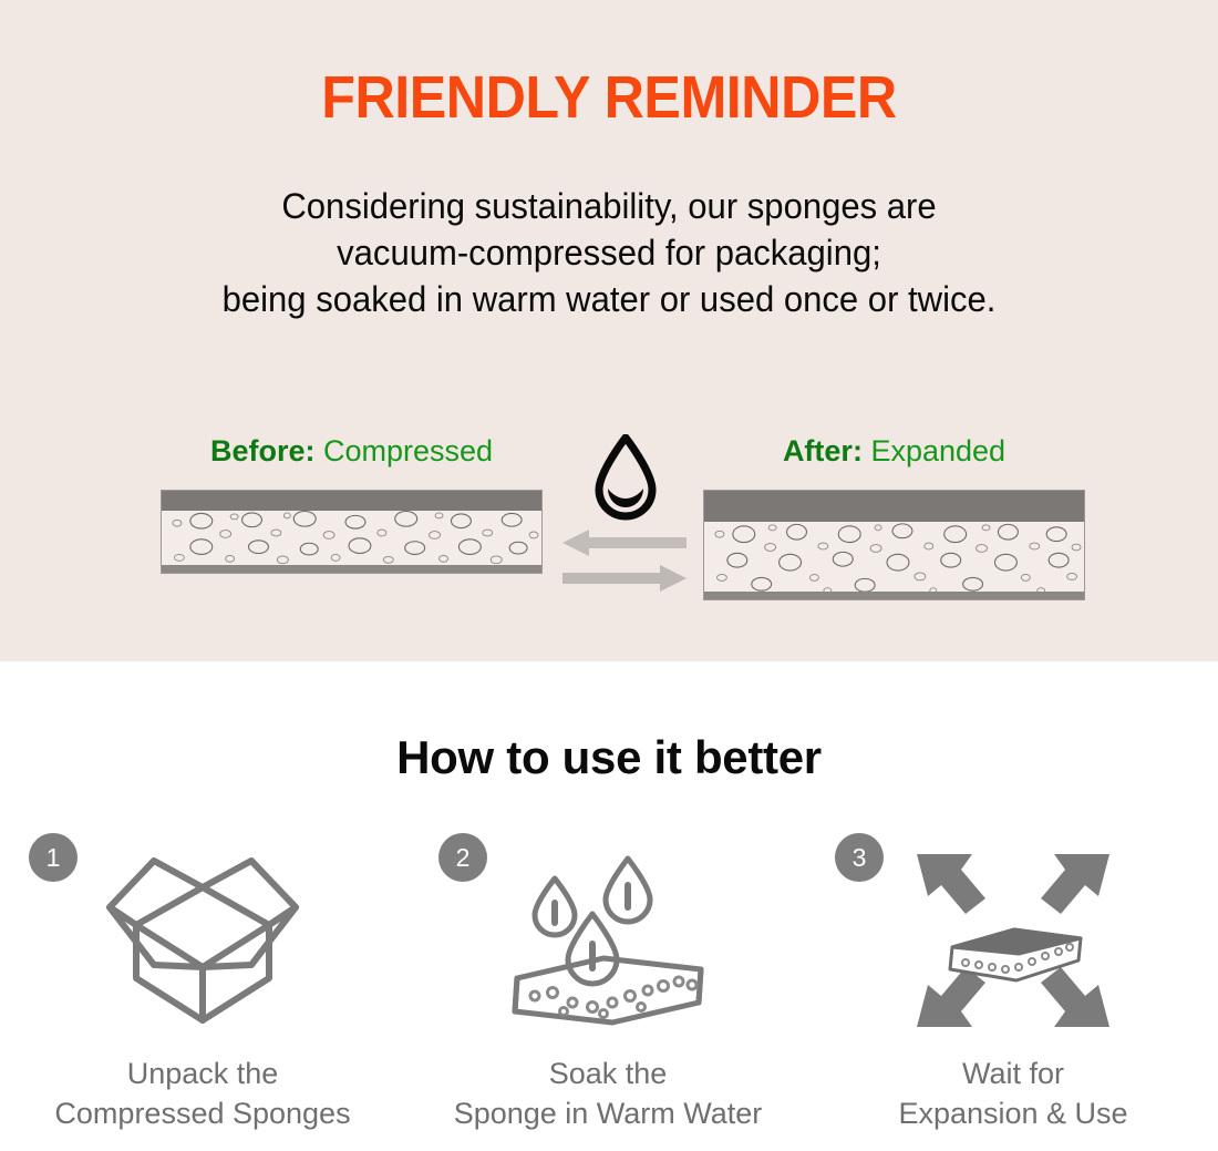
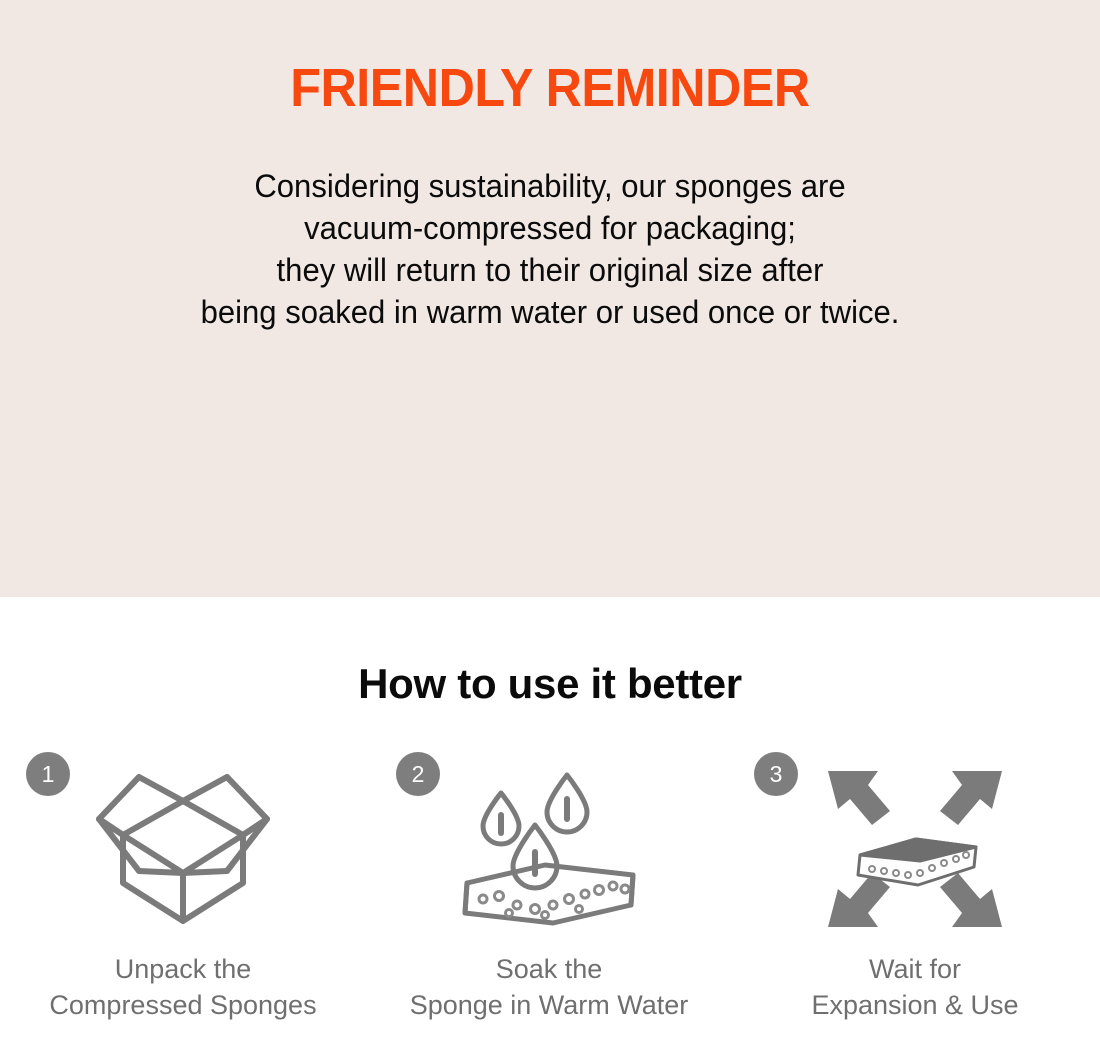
  FRIENDLY REMINDER
  Considering sustainability, our sponges are
  vacuum-compressed for packaging;
+ they will return to their original size after
  being soaked in warm water or used once or twice.
- Before: Compressed
- After: Expanded
  How to use it better
  1
  Unpack the
  Compressed Sponges
  2
  Soak the
  Sponge in Warm Water
  3
  Wait for
  Expansion & Use
